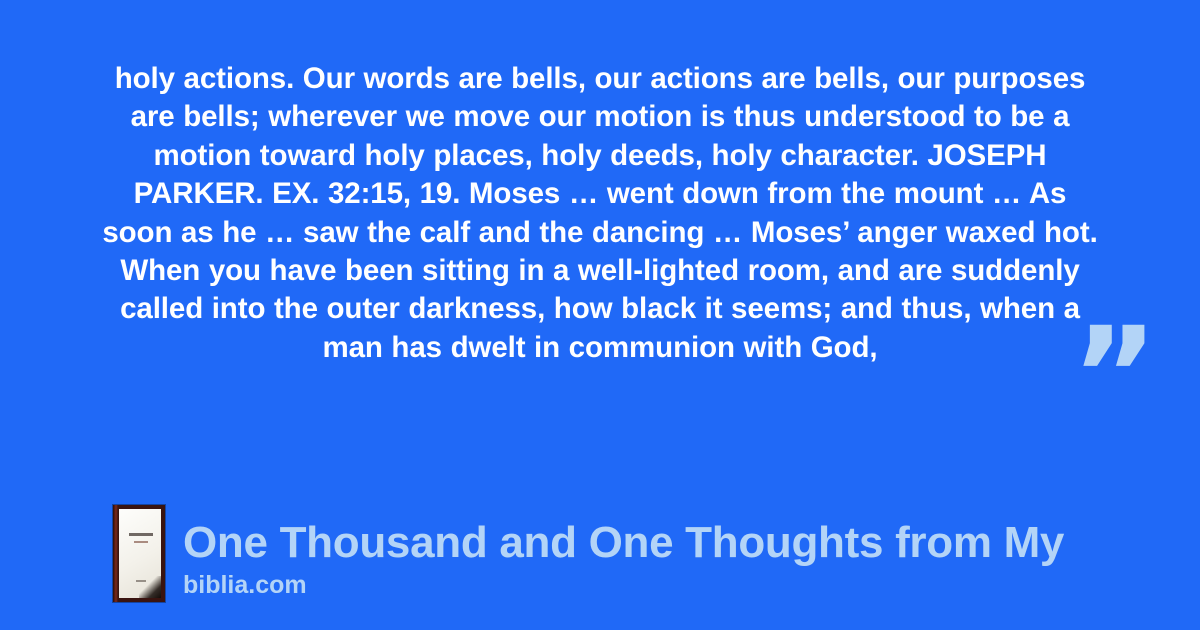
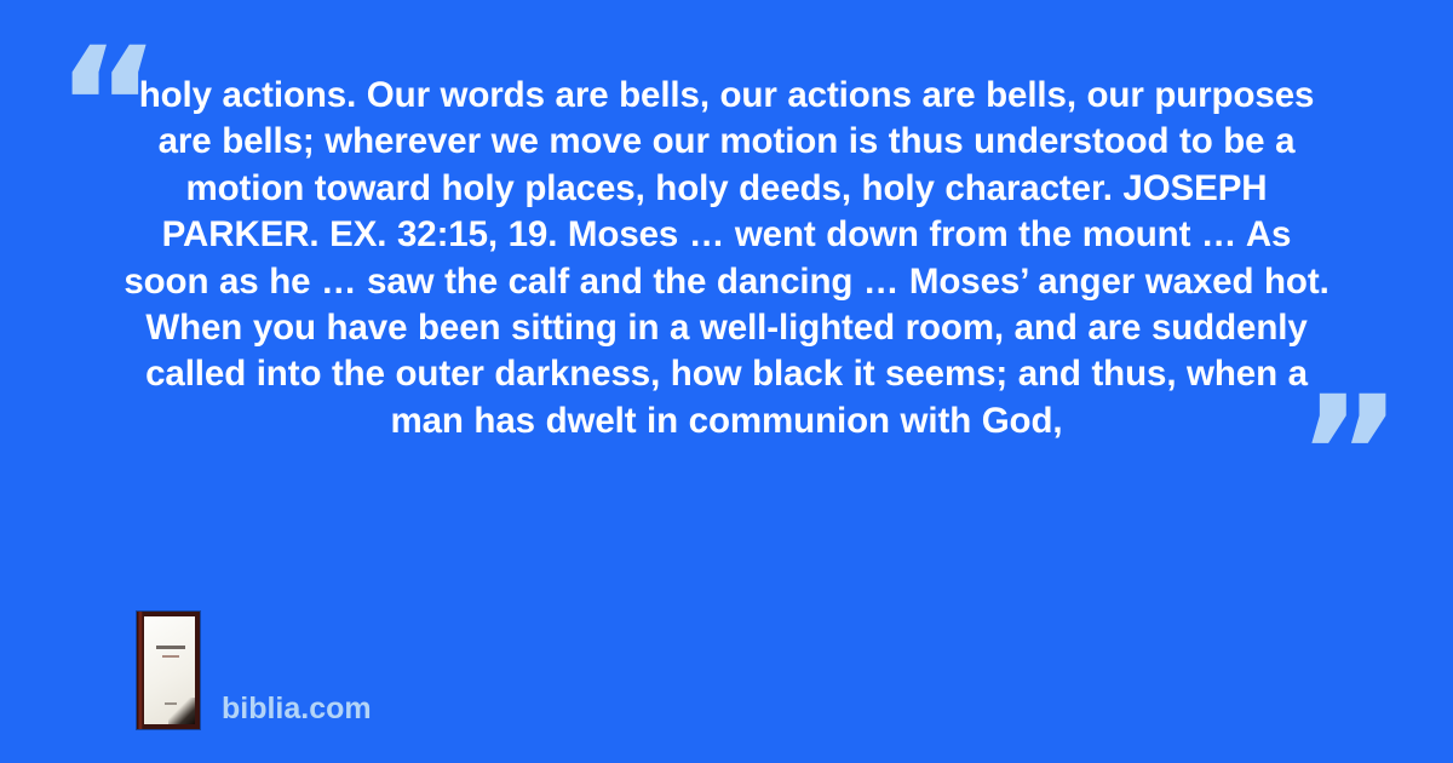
+ “
  holy actions. Our words are bells, our actions are bells, our purposes are bells; wherever we move our motion is thus understood to be a motion toward holy places, holy deeds, holy character. JOSEPH PARKER. EX. 32:15, 19. Moses … went down from the mount … As soon as he … saw the calf and the dancing … Moses’ anger waxed hot. When you have been sitting in a well-lighted room, and are suddenly called into the outer darkness, how black it seems; and thus, when a man has dwelt in communion with God,
  ”
- One Thousand and One Thoughts from My
  biblia.com
